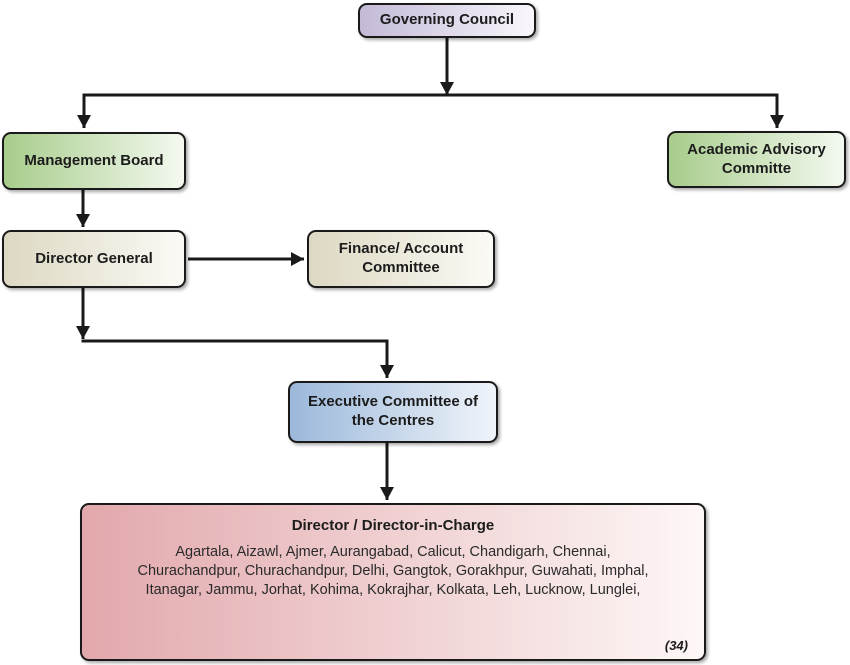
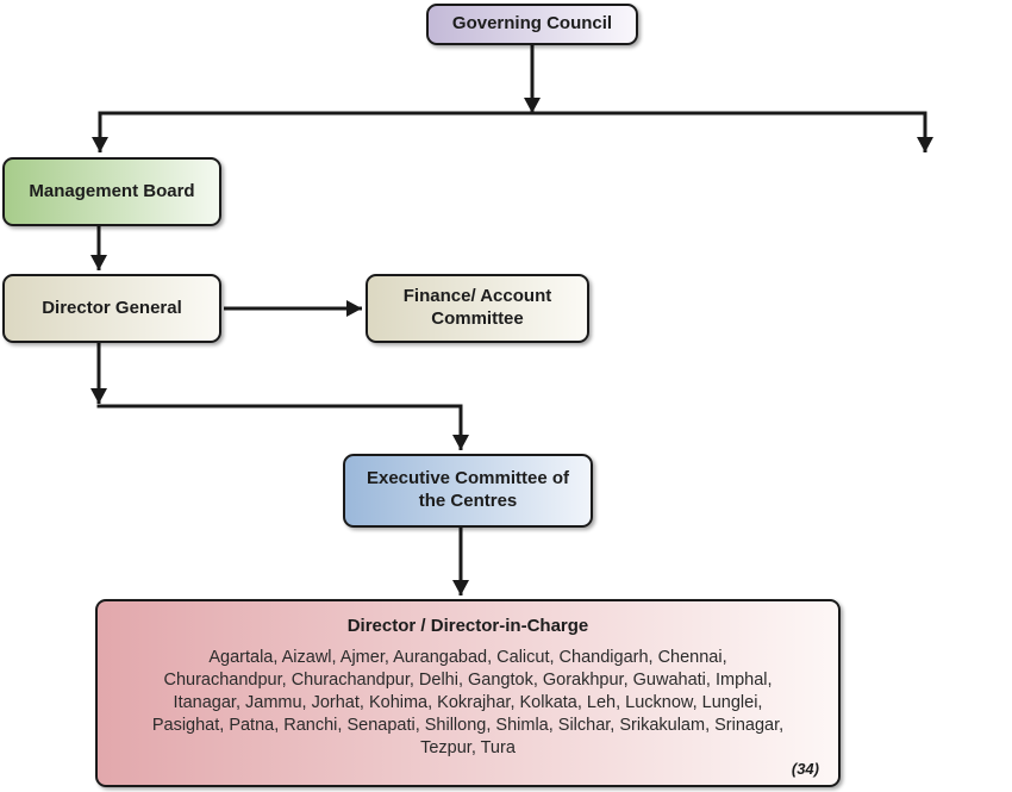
  Governing Council
  Management Board
- Academic Advisory Committe
  Director General
  Finance/ Account Committee
  Executive Committee of the Centres
  Director / Director-in-Charge
  Agartala, Aizawl, Ajmer, Aurangabad, Calicut, Chandigarh, Chennai,
  Churachandpur, Churachandpur, Delhi, Gangtok, Gorakhpur, Guwahati, Imphal,
  Itanagar, Jammu, Jorhat, Kohima, Kokrajhar, Kolkata, Leh, Lucknow, Lunglei,
+ Pasighat, Patna, Ranchi, Senapati, Shillong, Shimla, Silchar, Srikakulam, Srinagar,
+ Tezpur, Tura
  (34)
